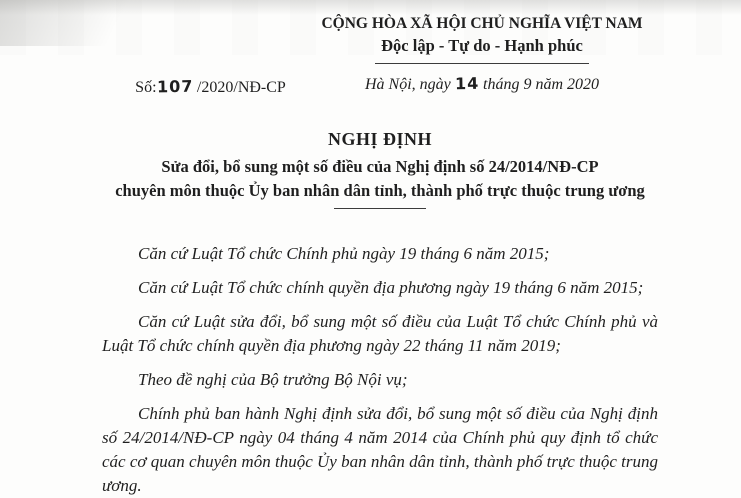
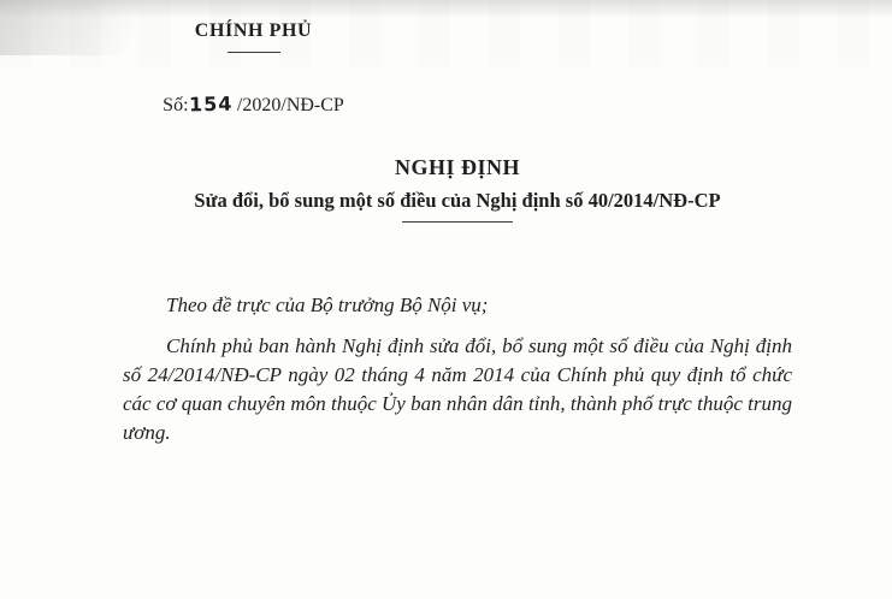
+ CHÍNH PHỦ
- Số:107 /2020/NĐ-CP
+ Số:154 /2020/NĐ-CP
- CỘNG HÒA XÃ HỘI CHỦ NGHĨA VIỆT NAM
- Độc lập - Tự do - Hạnh phúc
- Hà Nội, ngày 14 tháng 9 năm 2020
  NGHỊ ĐỊNH
- Sửa đổi, bổ sung một số điều của Nghị định số 24/2014/NĐ-CP
+ Sửa đổi, bổ sung một số điều của Nghị định số 40/2014/NĐ-CP
- chuyên môn thuộc Ủy ban nhân dân tỉnh, thành phố trực thuộc trung ương
- Căn cứ Luật Tổ chức Chính phủ ngày 19 tháng 6 năm 2015;
- Căn cứ Luật Tổ chức chính quyền địa phương ngày 19 tháng 6 năm 2015;
- Căn cứ Luật sửa đổi, bổ sung một số điều của Luật Tổ chức Chính phủ và Luật Tổ chức chính quyền địa phương ngày 22 tháng 11 năm 2019;
- Theo đề nghị của Bộ trưởng Bộ Nội vụ;
+ Theo đề trực của Bộ trưởng Bộ Nội vụ;
- Chính phủ ban hành Nghị định sửa đổi, bổ sung một số điều của Nghị định số 24/2014/NĐ-CP ngày 04 tháng 4 năm 2014 của Chính phủ quy định tổ chức các cơ quan chuyên môn thuộc Ủy ban nhân dân tỉnh, thành phố trực thuộc trung ương.
+ Chính phủ ban hành Nghị định sửa đổi, bổ sung một số điều của Nghị định số 24/2014/NĐ-CP ngày 02 tháng 4 năm 2014 của Chính phủ quy định tổ chức các cơ quan chuyên môn thuộc Ủy ban nhân dân tỉnh, thành phố trực thuộc trung ương.
